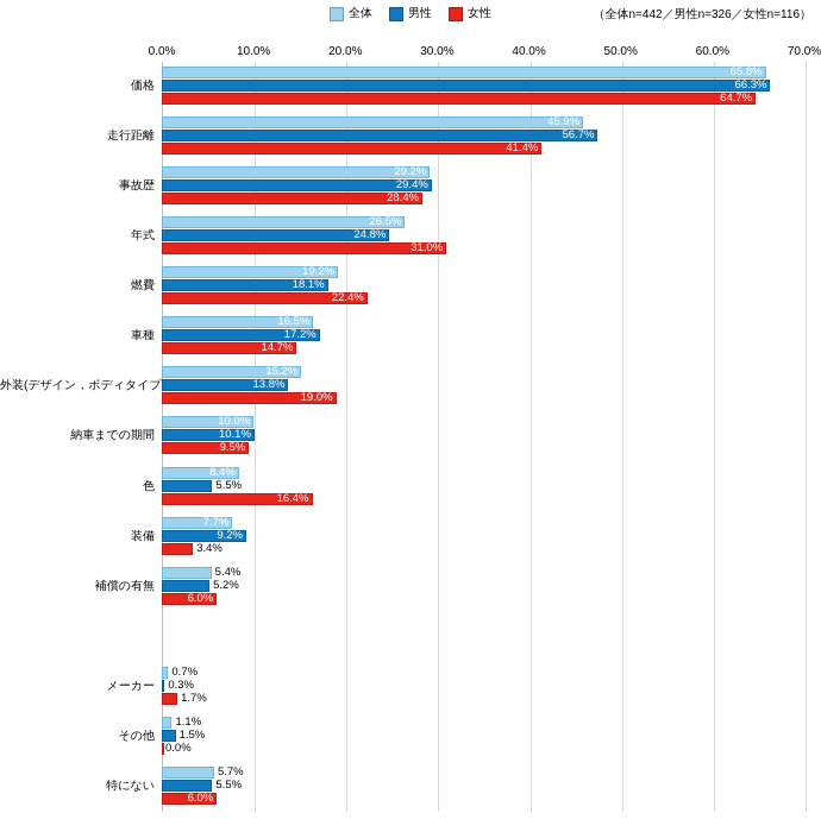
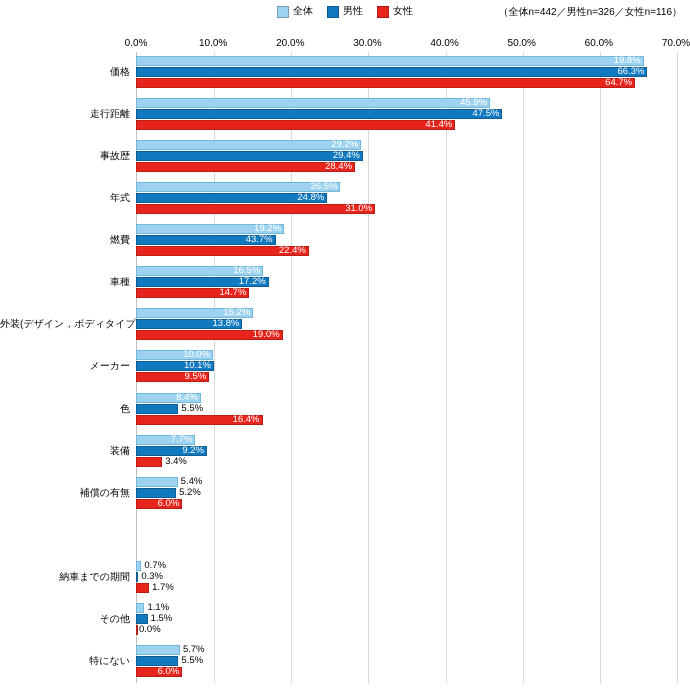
  全体
  男性
  女性
  （全体n=442／男性n=326／女性n=116）
  0.0%
  10.0%
  20.0%
  30.0%
  40.0%
  50.0%
  60.0%
  70.0%
  価格
- 65.8%
+ 19.8%
  66.3%
  64.7%
  走行距離
  45.9%
- 56.7%
+ 47.5%
  41.4%
  事故歴
  29.2%
  29.4%
  28.4%
  年式
  26.5%
  24.8%
  31.0%
  燃費
  19.2%
- 18.1%
+ 43.7%
  22.4%
  車種
  16.5%
  17.2%
  14.7%
  外装(デザイン，ボディタイプ
  15.2%
  13.8%
  19.0%
- 納車までの期間
+ メーカー
  10.0%
  10.1%
  9.5%
  色
  8.4%
  5.5%
  16.4%
  装備
  7.7%
  9.2%
  3.4%
  補償の有無
  5.4%
  5.2%
  6.0%
- メーカー
+ 納車までの期間
  0.7%
  0.3%
  1.7%
  その他
  1.1%
  1.5%
  0.0%
  特にない
  5.7%
  5.5%
  6.0%
